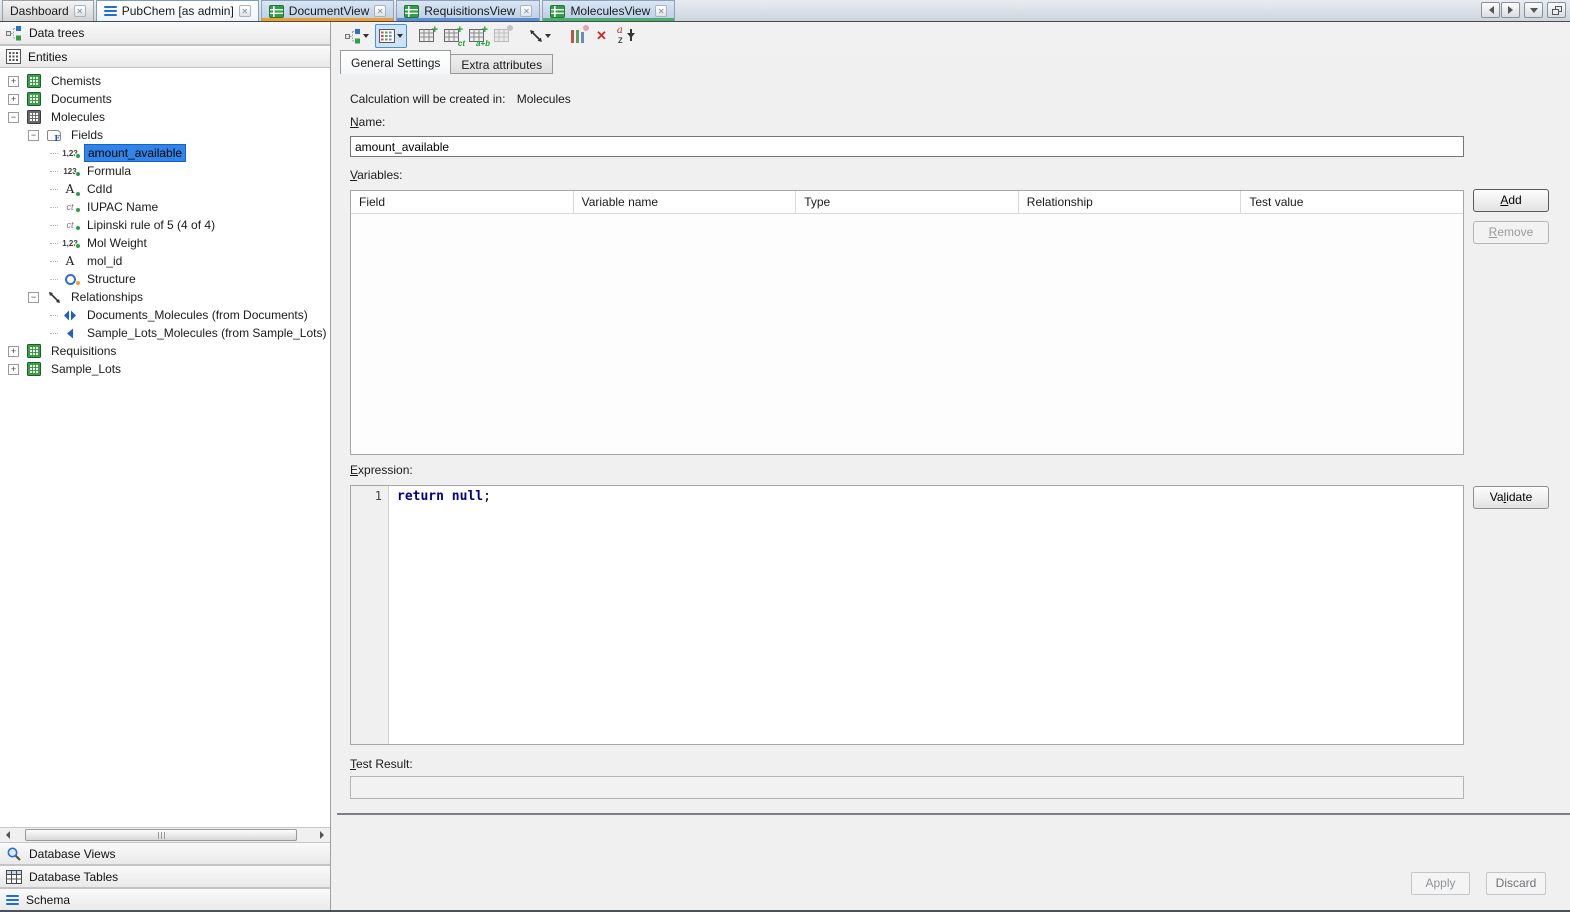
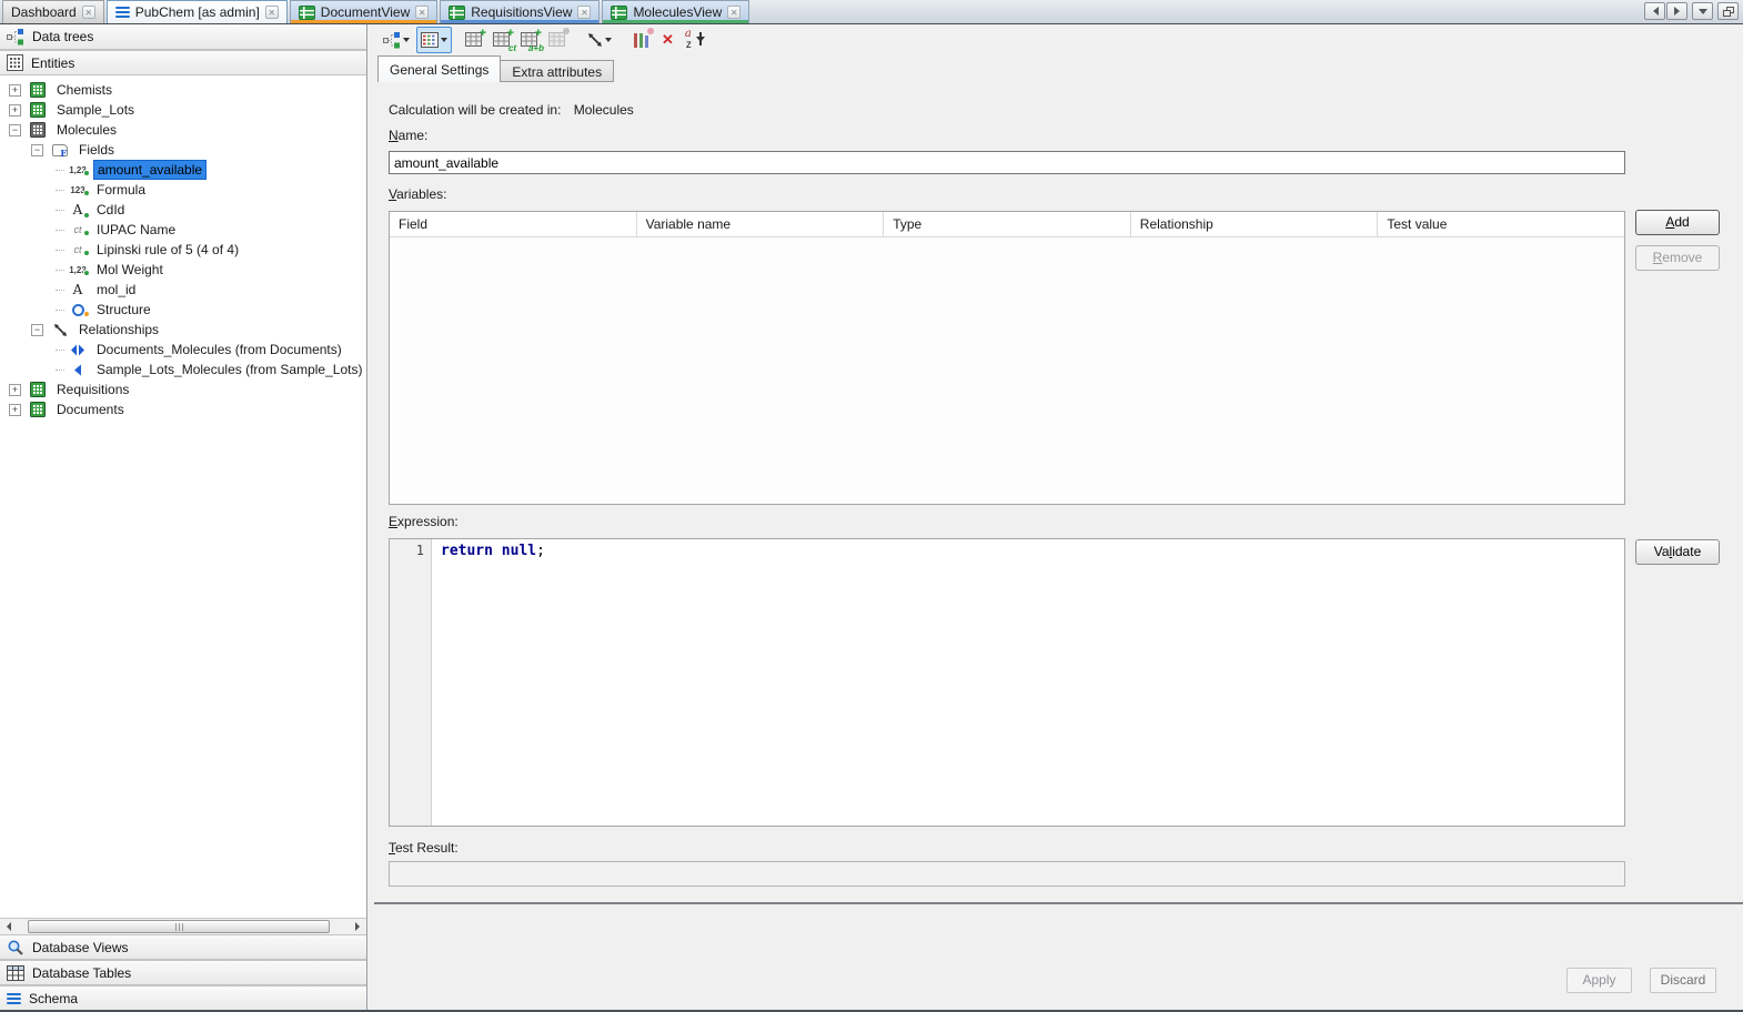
  Dashboard
  PubChem [as admin]
  DocumentView
  RequisitionsView
  MoleculesView
  Data trees
  Entities
  Chemists
- Documents
+ Sample_Lots
  Molecules
  F
  Fields
  1,2
  amount_available
  123
  Formula
  A
  CdId
  ct
  IUPAC Name
  ct
  Lipinski rule of 5 (4 of 4)
  1,2
  Mol Weight
  A
  mol_id
  Structure
  Relationships
  Documents_Molecules (from Documents)
  Sample_Lots_Molecules (from Sample_Lots)
  Requisitions
- Sample_Lots
+ Documents
  Database Views
  Database Tables
  Schema
  +
  +
  ct
  +
  a+b
  ✕
  a
  z
  General Settings
  Extra attributes
  Calculation will be created in: Molecules
  Name:
  amount_available
  Variables:
  Field
  Variable name
  Type
  Relationship
  Test value
  Add
  Remove
  Expression:
  1
  return null;
  Validate
  Test Result:
  Apply
  Discard
